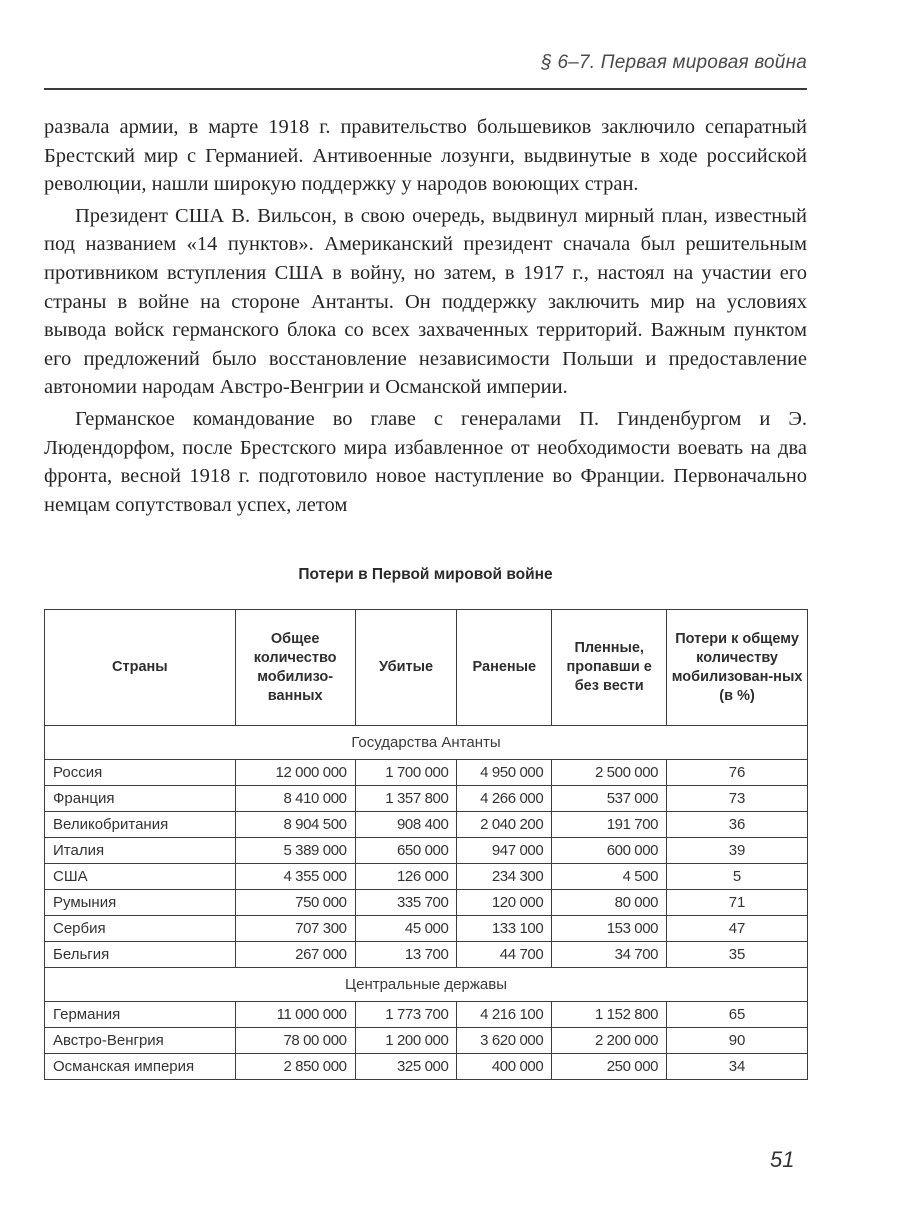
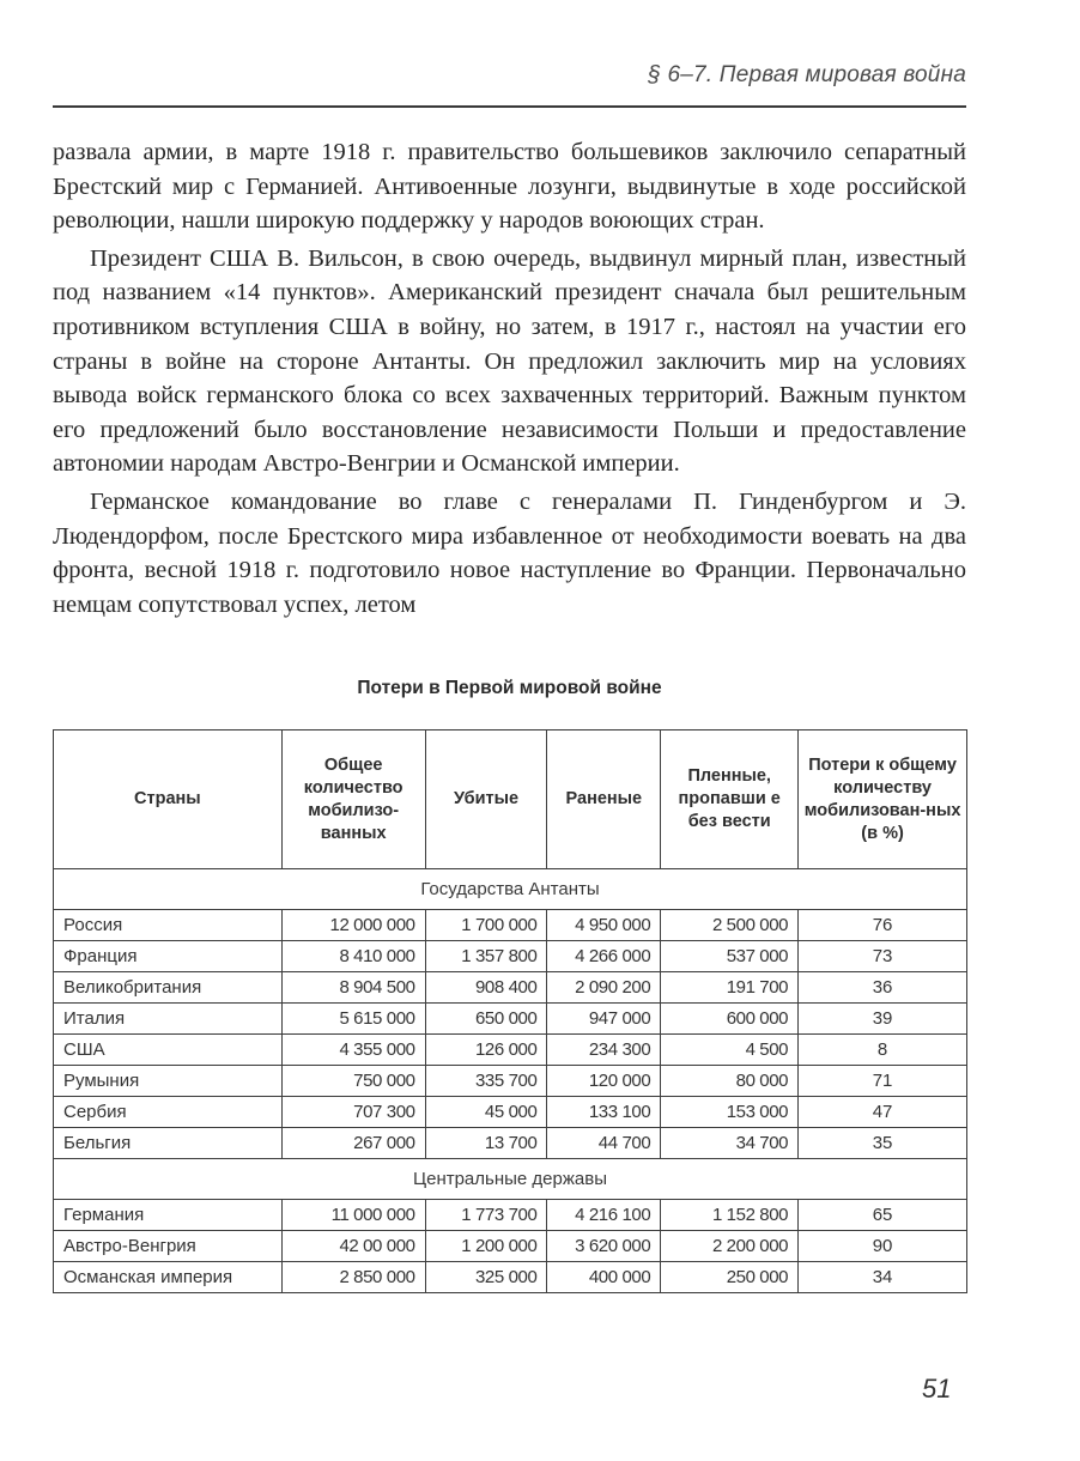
  § 6–7. Первая мировая война
  развала армии, в марте 1918 г. правительство большевиков заключило сепаратный Брестский мир с Германией. Антивоенные лозунги, выдвинутые в ходе российской революции, нашли широкую поддержку у народов воюющих стран.
- Президент США В. Вильсон, в свою очередь, выдвинул мирный план, известный под названием «14 пунктов». Американский президент сначала был решительным противником вступления США в войну, но затем, в 1917 г., настоял на участии его страны в войне на стороне Антанты. Он поддержку заключить мир на условиях вывода войск германского блока со всех захваченных территорий. Важным пунктом его предложений было восстановление независимости Польши и предоставление автономии народам Австро-Венгрии и Османской империи.
+ Президент США В. Вильсон, в свою очередь, выдвинул мирный план, известный под названием «14 пунктов». Американский президент сначала был решительным противником вступления США в войну, но затем, в 1917 г., настоял на участии его страны в войне на стороне Антанты. Он предложил заключить мир на условиях вывода войск германского блока со всех захваченных территорий. Важным пунктом его предложений было восстановление независимости Польши и предоставление автономии народам Австро-Венгрии и Османской империи.
  Германское командование во главе с генералами П. Гинденбургом и Э. Людендорфом, после Брестского мира избавленное от необходимости воевать на два фронта, весной 1918 г. подготовило новое наступление во Франции. Первоначально немцам сопутствовал успех, летом
  Потери в Первой мировой войне
  Страны	Общее количество мобилизо-ванных	Убитые	Раненые	Пленные, пропавши е без вести	Потери к общему количеству мобилизован-ных (в %)
  Государства Антанты
  Россия	12 000 000	1 700 000	4 950 000	2 500 000	76
  Франция	8 410 000	1 357 800	4 266 000	537 000	73
- Великобритания	8 904 500	908 400	2 040 200	191 700	36
+ Великобритания	8 904 500	908 400	2 090 200	191 700	36
- Италия	5 389 000	650 000	947 000	600 000	39
+ Италия	5 615 000	650 000	947 000	600 000	39
- США	4 355 000	126 000	234 300	4 500	5
+ США	4 355 000	126 000	234 300	4 500	8
  Румыния	750 000	335 700	120 000	80 000	71
  Сербия	707 300	45 000	133 100	153 000	47
  Бельгия	267 000	13 700	44 700	34 700	35
  Центральные державы
  Германия	11 000 000	1 773 700	4 216 100	1 152 800	65
- Австро-Венгрия	78 00 000	1 200 000	3 620 000	2 200 000	90
+ Австро-Венгрия	42 00 000	1 200 000	3 620 000	2 200 000	90
  Османская империя	2 850 000	325 000	400 000	250 000	34
  51
